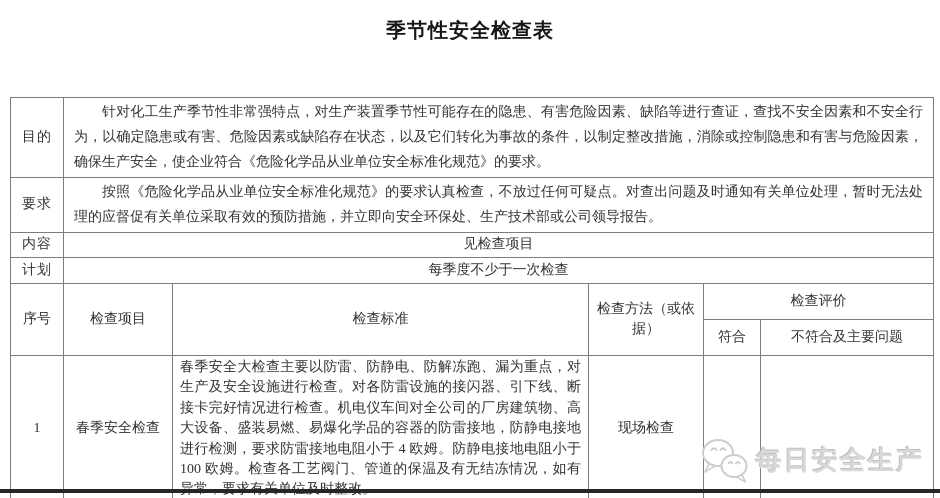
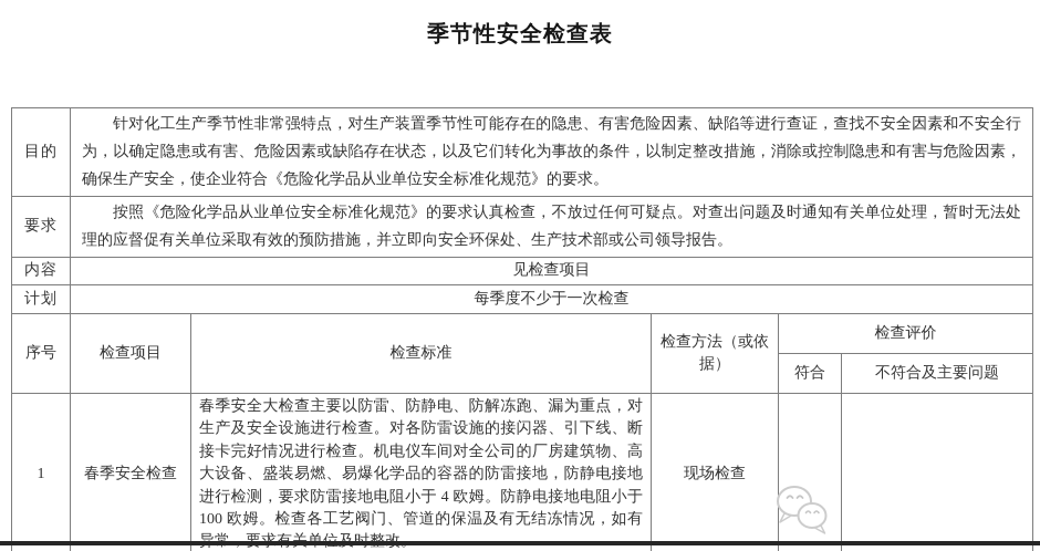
  季节性安全检查表
  目的	针对化工生产季节性非常强特点，对生产装置季节性可能存在的隐患、有害危险因素、缺陷等进行查证，查找不安全因素和不安全行为，以确定隐患或有害、危险因素或缺陷存在状态，以及它们转化为事故的条件，以制定整改措施，消除或控制隐患和有害与危险因素，确保生产安全，使企业符合《危险化学品从业单位安全标准化规范》的要求。
  要求	按照《危险化学品从业单位安全标准化规范》的要求认真检查，不放过任何可疑点。对查出问题及时通知有关单位处理，暂时无法处理的应督促有关单位采取有效的预防措施，并立即向安全环保处、生产技术部或公司领导报告。
  内容	见检查项目
  计划	每季度不少于一次检查
  序号	检查项目	检查标准	检查方法（或依据）	检查评价
  符合	不符合及主要问题
  1	春季安全检查	春季安全大检查主要以防雷、防静电、防解冻跑、漏为重点，对生产及安全设施进行检查。对各防雷设施的接闪器、引下线、断接卡完好情况进行检查。机电仪车间对全公司的厂房建筑物、高大设备、盛装易燃、易爆化学品的容器的防雷接地，防静电接地进行检测，要求防雷接地电阻小于 4 欧姆。防静电接地电阻小于 100 欧姆。检查各工艺阀门、管道的保温及有无结冻情况，如有	现场检查
- 每日安全生产
